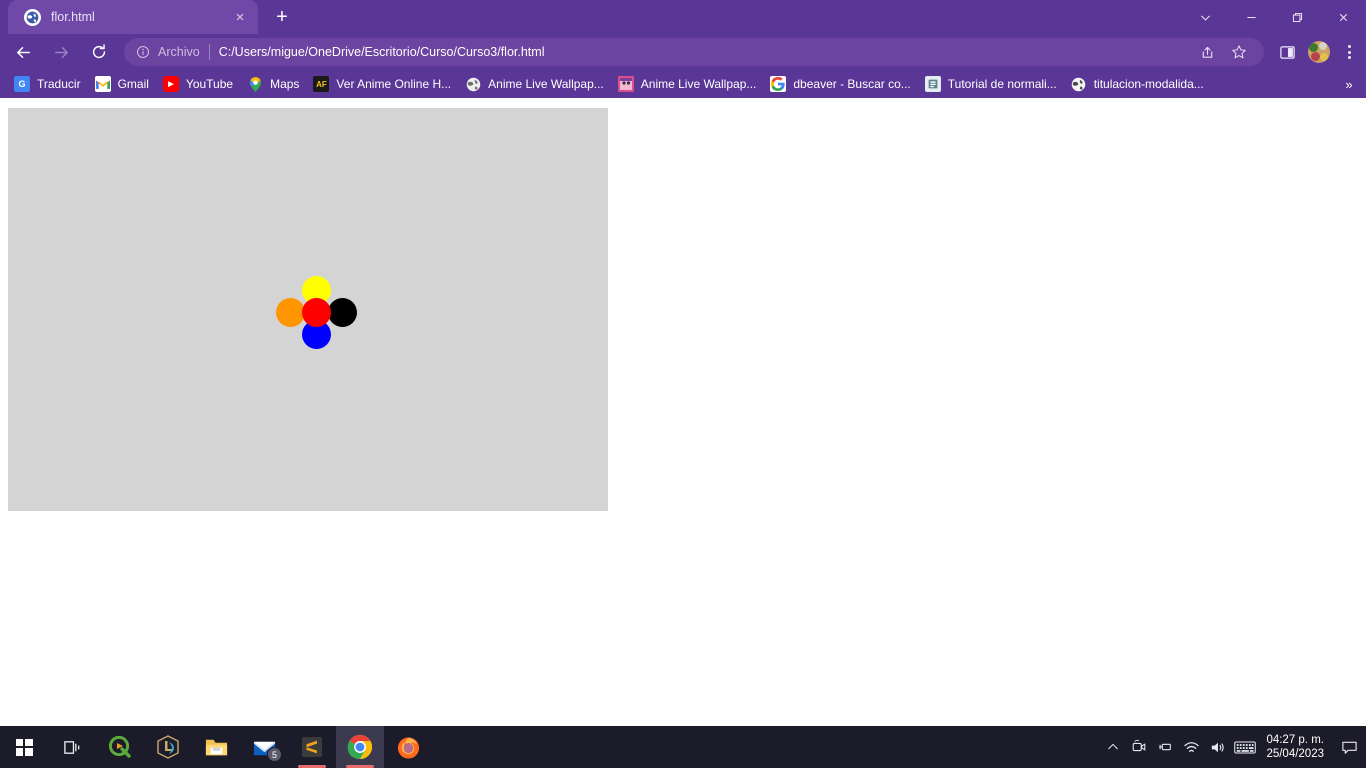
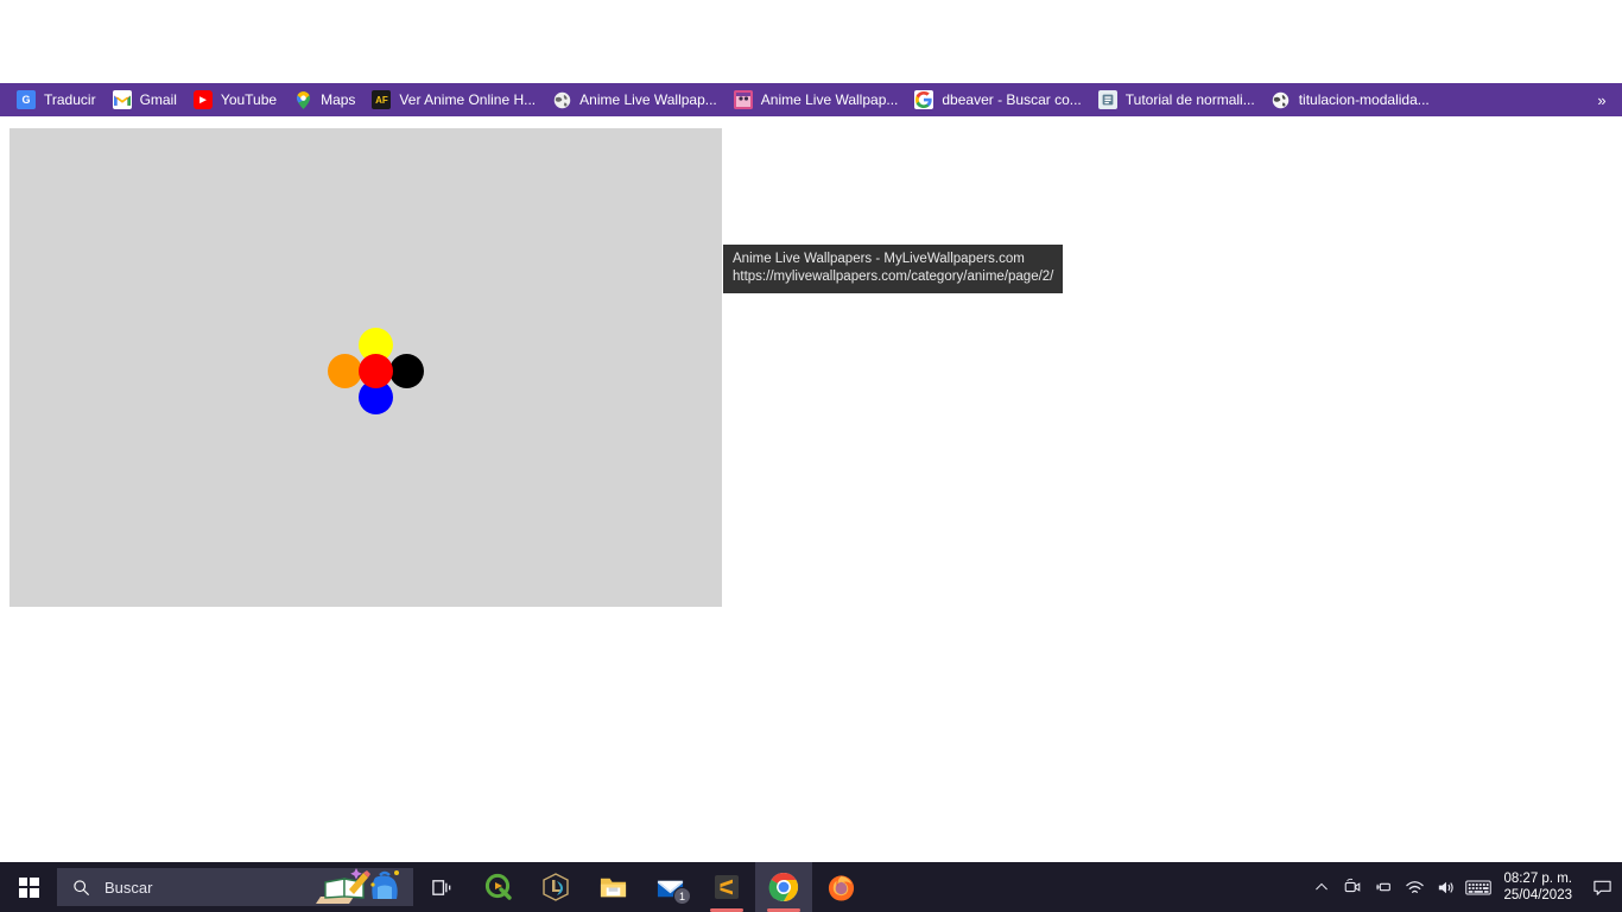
- flor.html
- ×
- +
- Archivo
- C:/Users/migue/OneDrive/Escritorio/Curso/Curso3/flor.html
  G
  Traducir
  Gmail
  YouTube
  Maps
  AF
  Ver Anime Online H...
  Anime Live Wallpap...
  Anime Live Wallpap...
  dbeaver - Buscar co...
  Tutorial de normali...
  titulacion-modalida...
  »
+ Anime Live Wallpapers - MyLiveWallpapers.com
+ https://mylivewallpapers.com/category/anime/page/2/
+ Buscar
- 5
+ 1
- 04:27 p. m.
+ 08:27 p. m.
  25/04/2023
